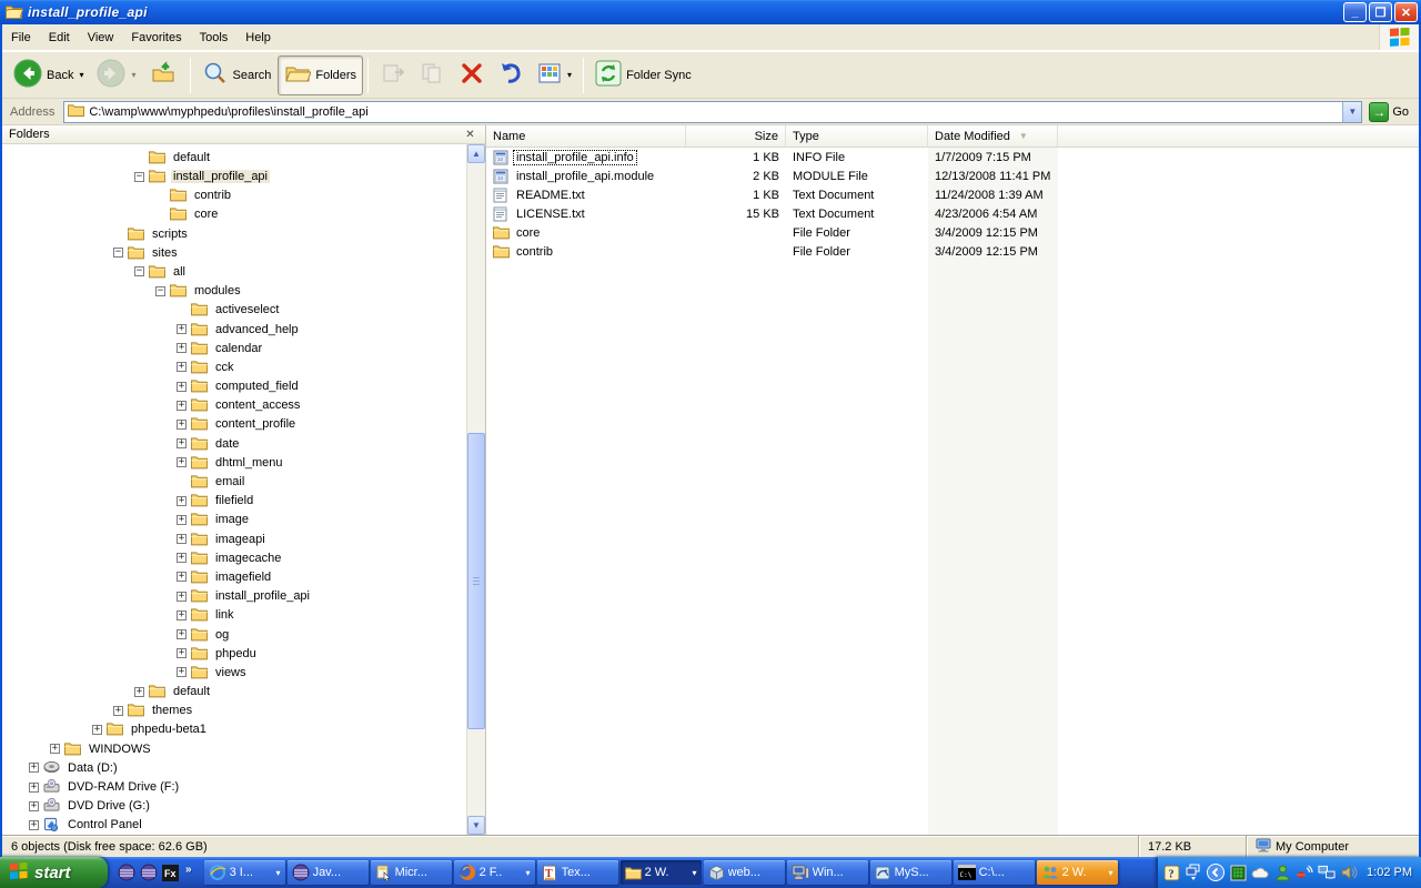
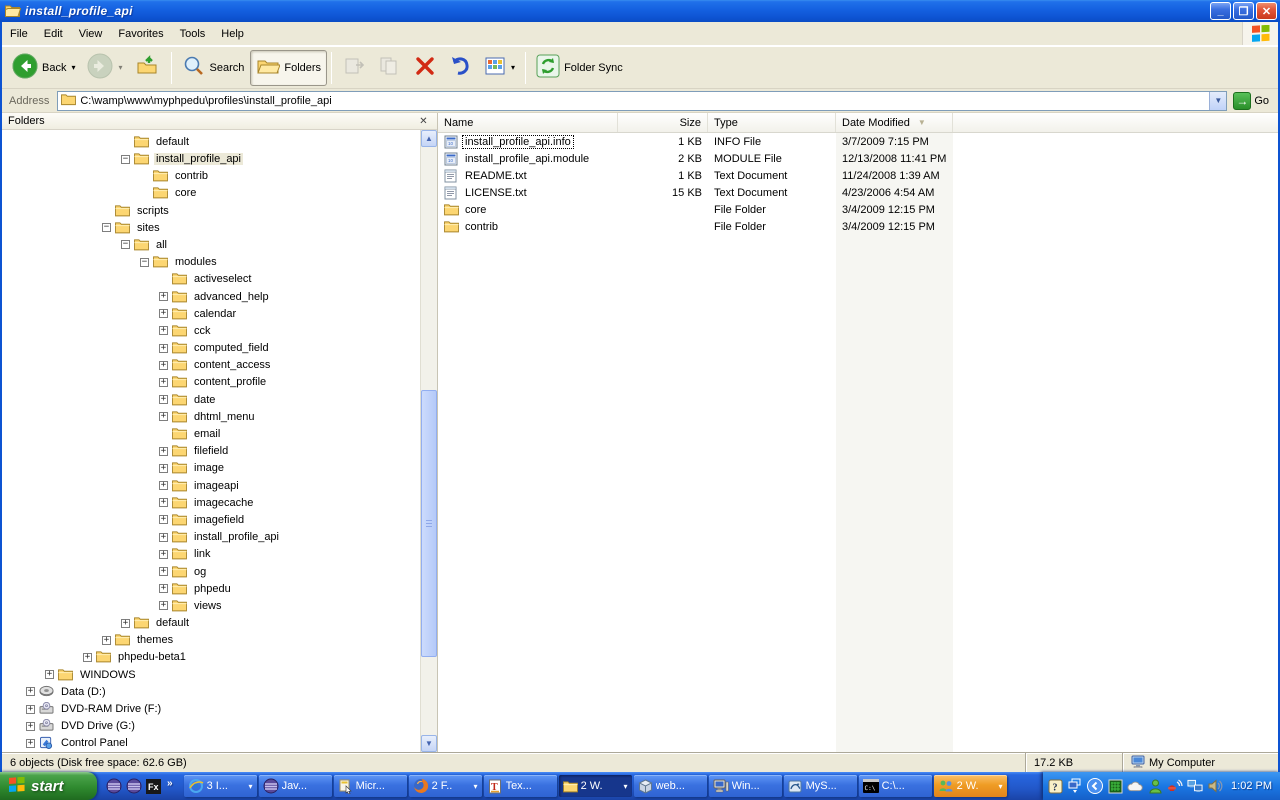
  install_profile_api
  _
  ❐
  ✕
  File
  Edit
  View
  Favorites
  Tools
  Help
  Back
  ▾
  ▾
  Search
  Folders
  ▾
  Folder Sync
  Address
  C:\wamp\www\myphpedu\profiles\install_profile_api
  ▼
  →
  Go
  Folders
  ✕
  default
  −
  install_profile_api
  contrib
  core
  scripts
  −
  sites
  −
  all
  −
  modules
  activeselect
  +
  advanced_help
  +
  calendar
  +
  cck
  +
  computed_field
  +
  content_access
  +
  content_profile
  +
  date
  +
  dhtml_menu
  email
  +
  filefield
  +
  image
  +
  imageapi
  +
  imagecache
  +
  imagefield
  +
  install_profile_api
  +
  link
  +
  og
  +
  phpedu
  +
  views
  +
  default
  +
  themes
  +
  phpedu-beta1
  +
  WINDOWS
  +
  Data (D:)
  +
  DVD-RAM Drive (F:)
  +
  DVD Drive (G:)
  +
  Control Panel
  ▲
  ▼
  Name
  Size
  Type
  Date Modified
  ▼
  install_profile_api.info
  1 KB
  INFO File
- 1/7/2009 7:15 PM
+ 3/7/2009 7:15 PM
  install_profile_api.module
  2 KB
  MODULE File
  12/13/2008 11:41 PM
  README.txt
  1 KB
  Text Document
  11/24/2008 1:39 AM
  LICENSE.txt
  15 KB
  Text Document
  4/23/2006 4:54 AM
  core
  File Folder
  3/4/2009 12:15 PM
  contrib
  File Folder
  3/4/2009 12:15 PM
  6 objects (Disk free space: 62.6 GB)
  17.2 KB
  My Computer
  start
  Fx
  »
  3 I...
  ▾
  Jav...
  Micr...
  2 F..
  ▾
  T
  Tex...
  2 W.
  ▾
  web...
  Win...
  MyS...
  C:\...
  2 W.
  ▾
  ?
  1:02 PM
